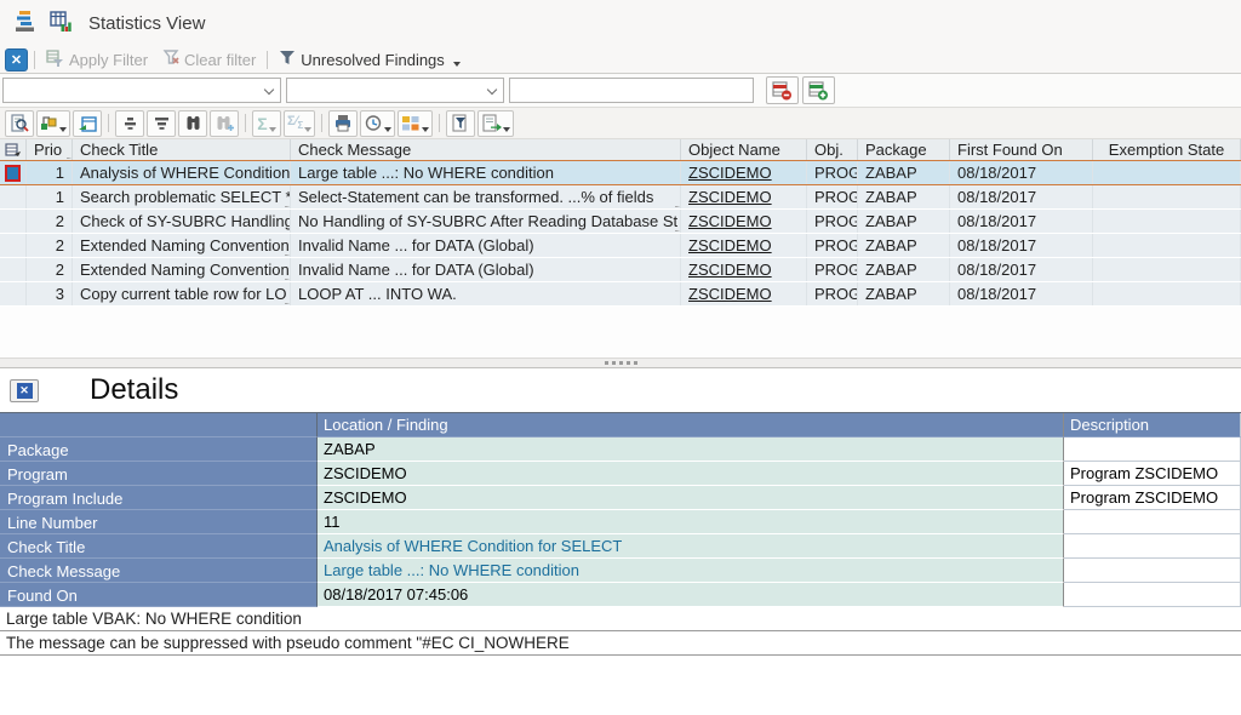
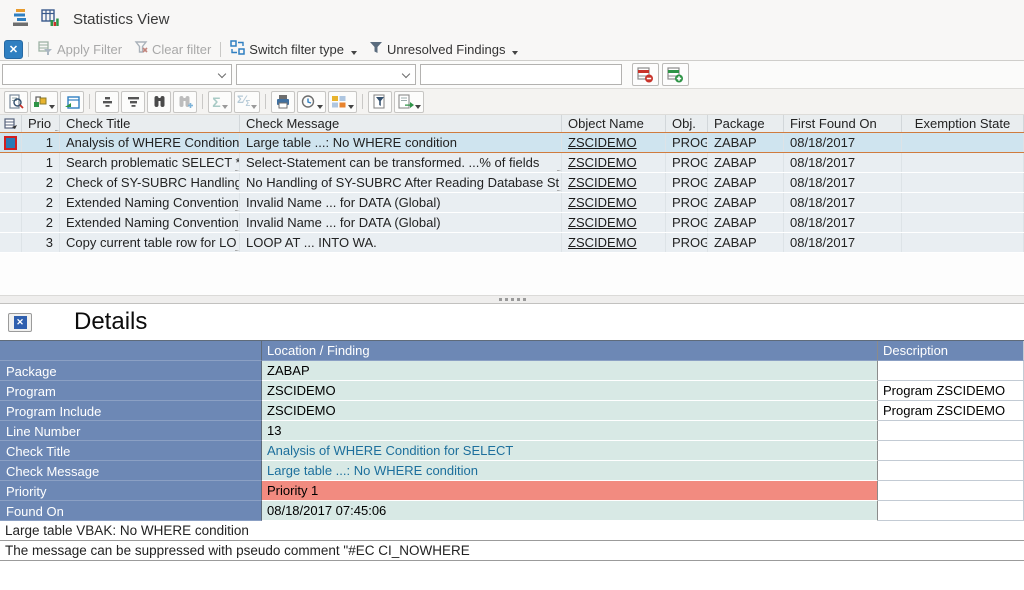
  Statistics View
  ✕
  Apply Filter
  Clear filter
+ Switch filter type
  Unresolved Findings
  Σ
  Σ⁄Σ
  Prio
  Check Title
  Check Message
  Object Name
  Obj.
  Package
  First Found On
  Exemption State
  1
  Analysis of WHERE Condition
  Large table ...: No WHERE condition
  ZSCIDEMO
  PROG
  ZABAP
  08/18/2017
  1
  Search problematic SELECT *
  Select-Statement can be transformed. ...% of fields
  ZSCIDEMO
  PROG
  ZABAP
  08/18/2017
  2
  Check of SY-SUBRC Handling
  No Handling of SY-SUBRC After Reading Database St
  ZSCIDEMO
  PROG
  ZABAP
  08/18/2017
  2
  Extended Naming Convention
  Invalid Name ... for DATA (Global)
  ZSCIDEMO
  PROG
  ZABAP
  08/18/2017
  2
  Extended Naming Convention
  Invalid Name ... for DATA (Global)
  ZSCIDEMO
  PROG
  ZABAP
  08/18/2017
  3
  Copy current table row for LO
  LOOP AT ... INTO WA.
  ZSCIDEMO
  PROG
  ZABAP
  08/18/2017
  ✕
  Details
  Location / Finding
  Description
  Package
  ZABAP
  Program
  ZSCIDEMO
  Program ZSCIDEMO
  Program Include
  ZSCIDEMO
  Program ZSCIDEMO
  Line Number
- 11
+ 13
  Check Title
  Analysis of WHERE Condition for SELECT
  Check Message
  Large table ...: No WHERE condition
+ Priority
+ Priority 1
  Found On
  08/18/2017 07:45:06
  Large table VBAK: No WHERE condition
  The message can be suppressed with pseudo comment "#EC CI_NOWHERE
